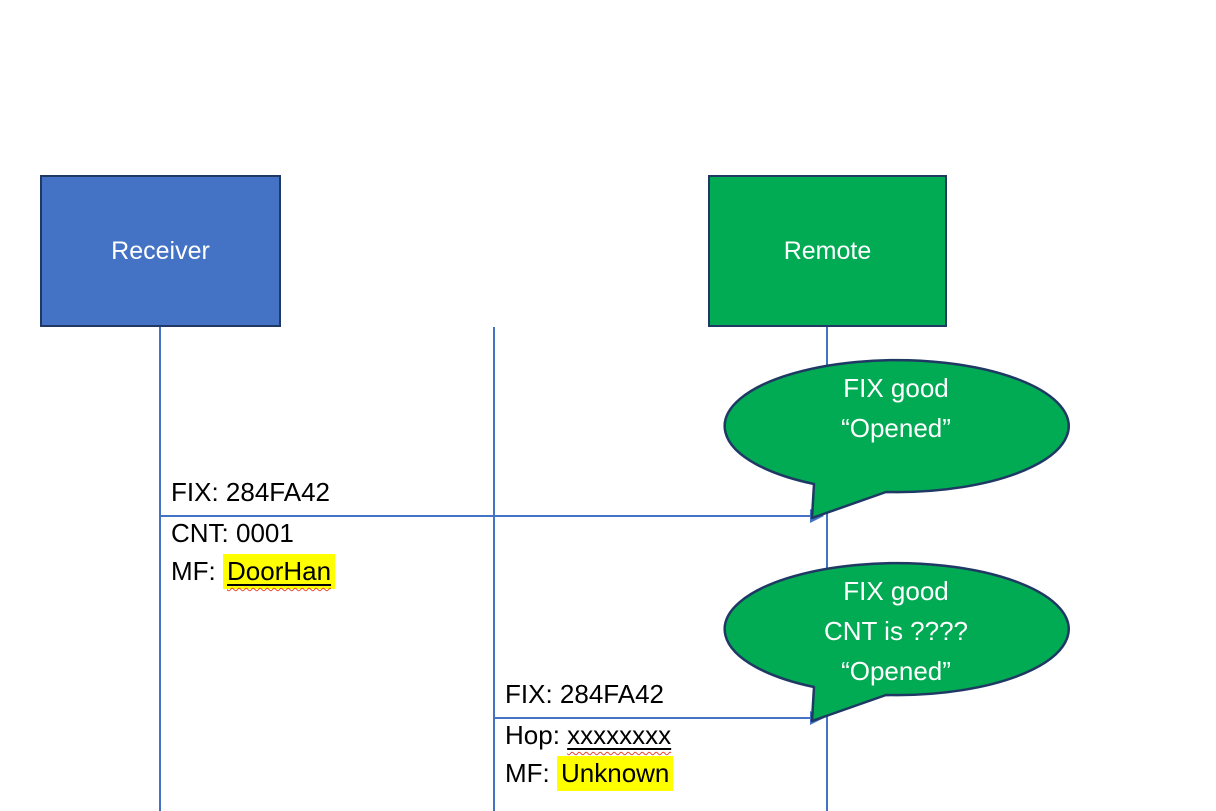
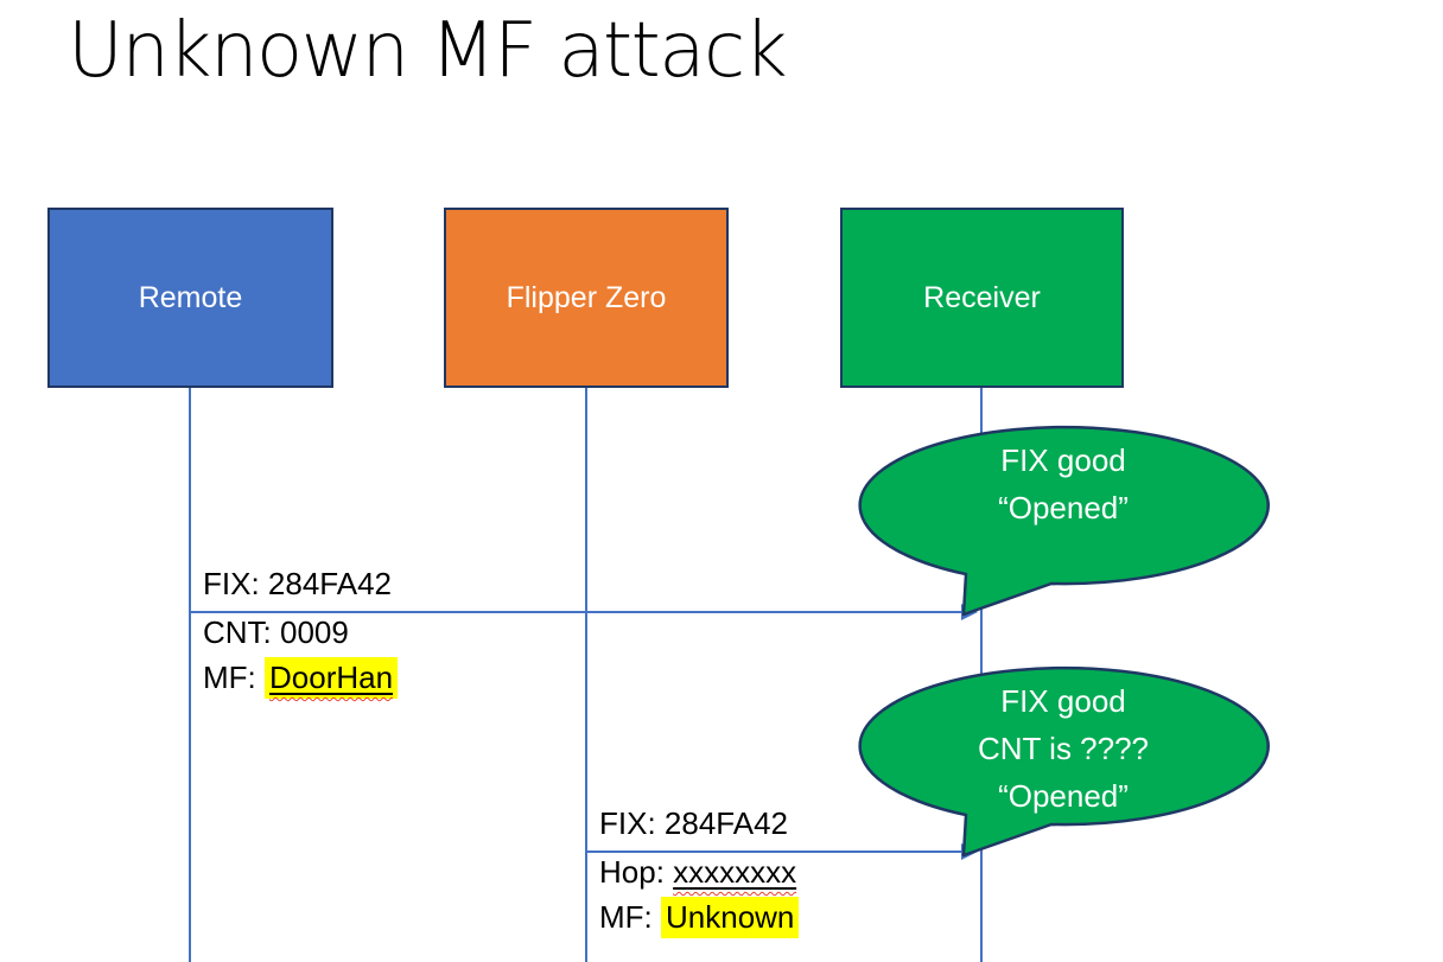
+ Unknown MF attack
- Receiver
+ Remote
+ Flipper Zero
- Remote
+ Receiver
  FIX: 284FA42
- CNT: 0001
+ CNT: 0009
  MF: DoorHan
  FIX: 284FA42
  Hop: xxxxxxxx
  MF: Unknown
  FIX good
  “Opened”
  FIX good
  CNT is ????
  “Opened”
